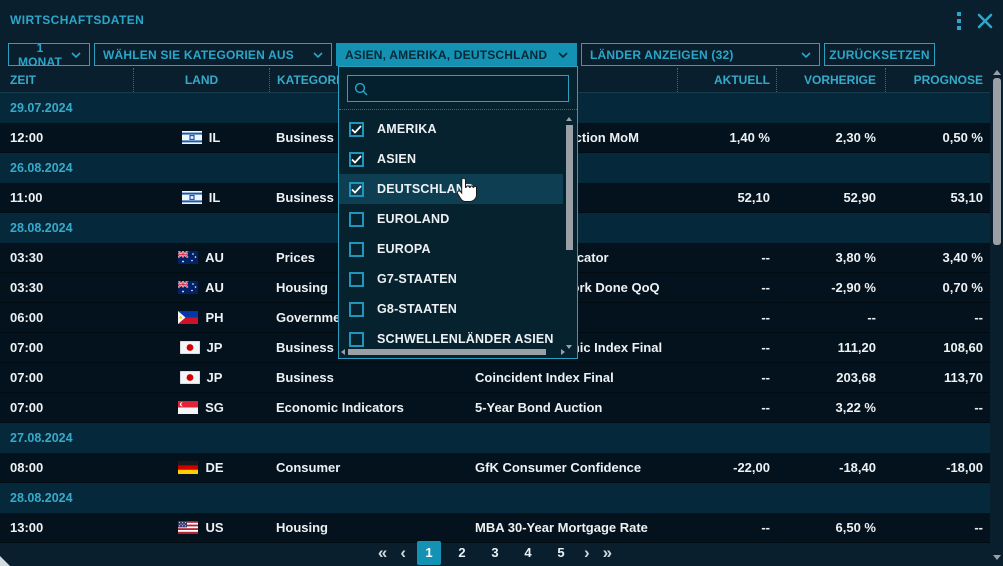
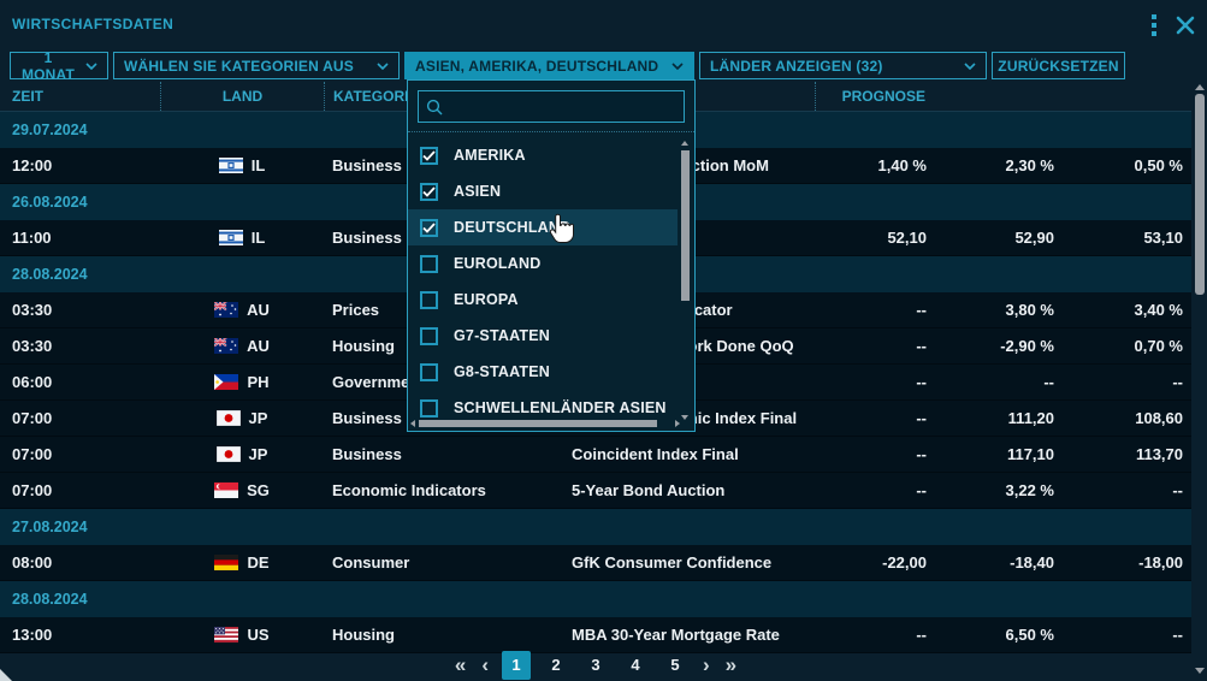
  WIRTSCHAFTSDATEN
  1 MONAT
  WÄHLEN SIE KATEGORIEN AUS
  ASIEN, AMERIKA, DEUTSCHLAND
  LÄNDER ANZEIGEN (32)
  ZURÜCKSETZEN
  ZEIT
  LAND
  KATEGOR
- AKTUELL
- VORHERIGE
  PROGNOSE
  29.07.2024
  12:00
  IL
  Business
  1,40 %
  2,30 %
  0,50 %
  26.08.2024
  11:00
  IL
  Business
  52,10
  52,90
  53,10
  28.08.2024
  03:30
  AU
  Prices
  --
  3,80 %
  3,40 %
  03:30
  AU
  Housing
  --
  -2,90 %
  0,70 %
  06:00
  PH
  Governme
  --
  --
  --
  07:00
  JP
  Business
  --
  111,20
  108,60
  07:00
  JP
  Business
  Coincident Index Final
  --
- 203,68
+ 117,10
  113,70
  07:00
  SG
  Economic Indicators
  5-Year Bond Auction
  --
  3,22 %
  --
  27.08.2024
  08:00
  DE
  Consumer
  GfK Consumer Confidence
  -22,00
  -18,40
  -18,00
  28.08.2024
  13:00
  US
  Housing
  MBA 30-Year Mortgage Rate
  --
  6,50 %
  --
  «
  ‹
  1
  2
  3
  4
  5
  ›
  »
  AMERIKA
  ASIEN
  DEUTSCHLAN
  EUROLAND
  EUROPA
  G7-STAATEN
  G8-STAATEN
  SCHWELLENLÄNDER ASIEN
